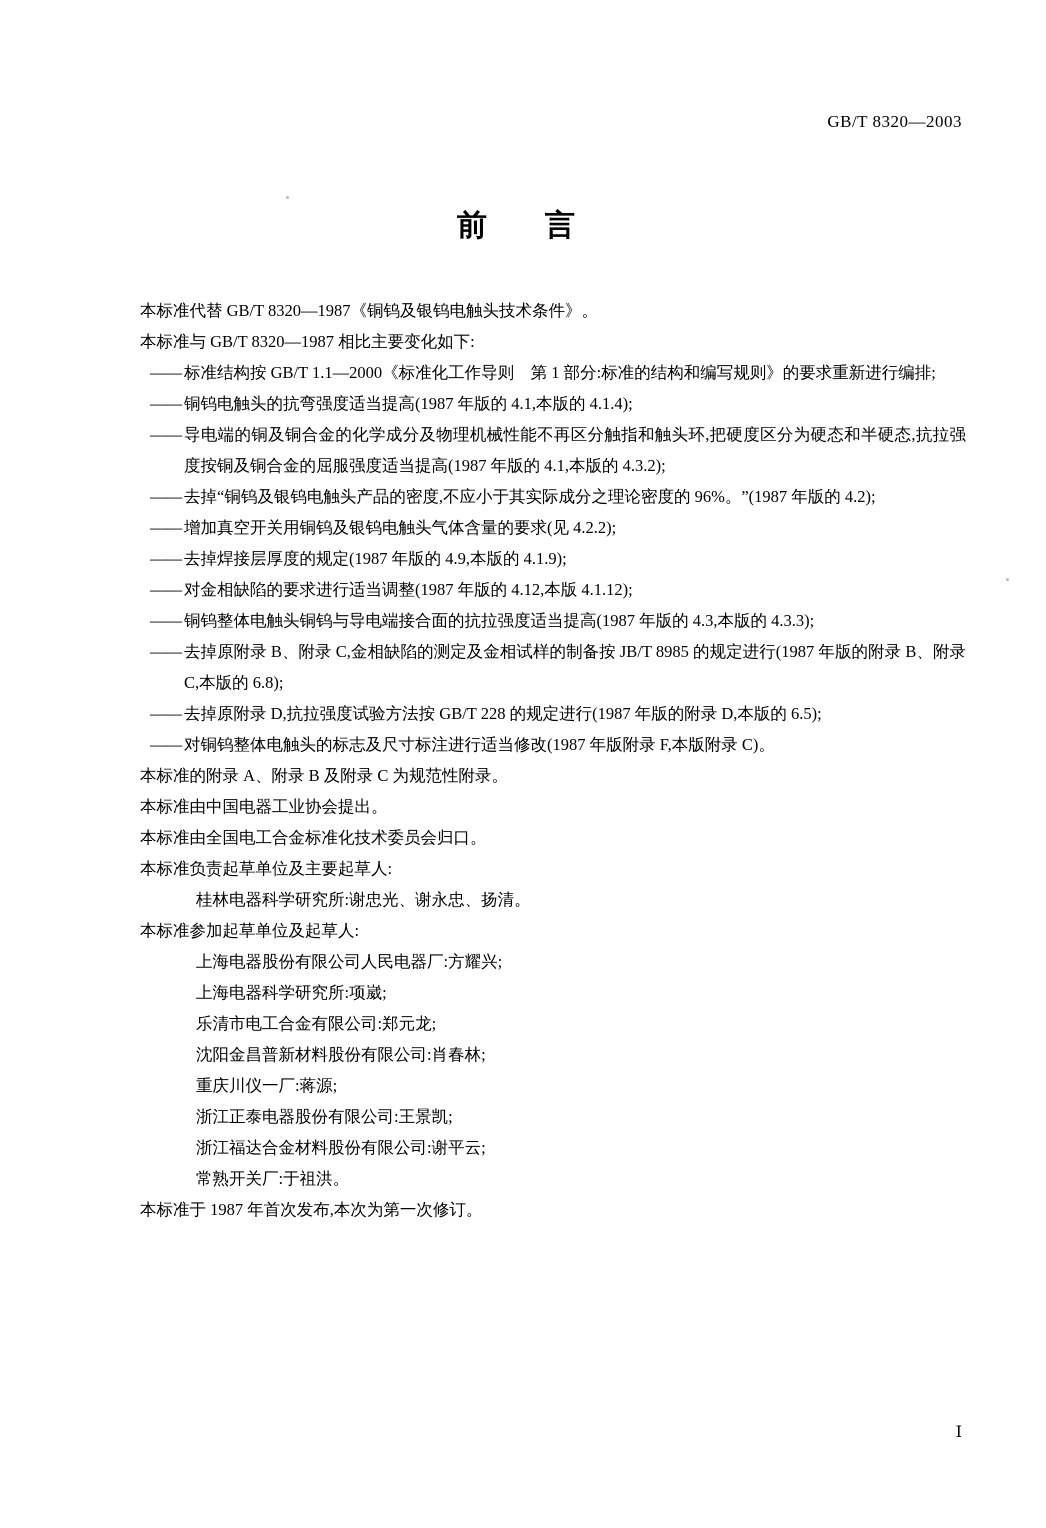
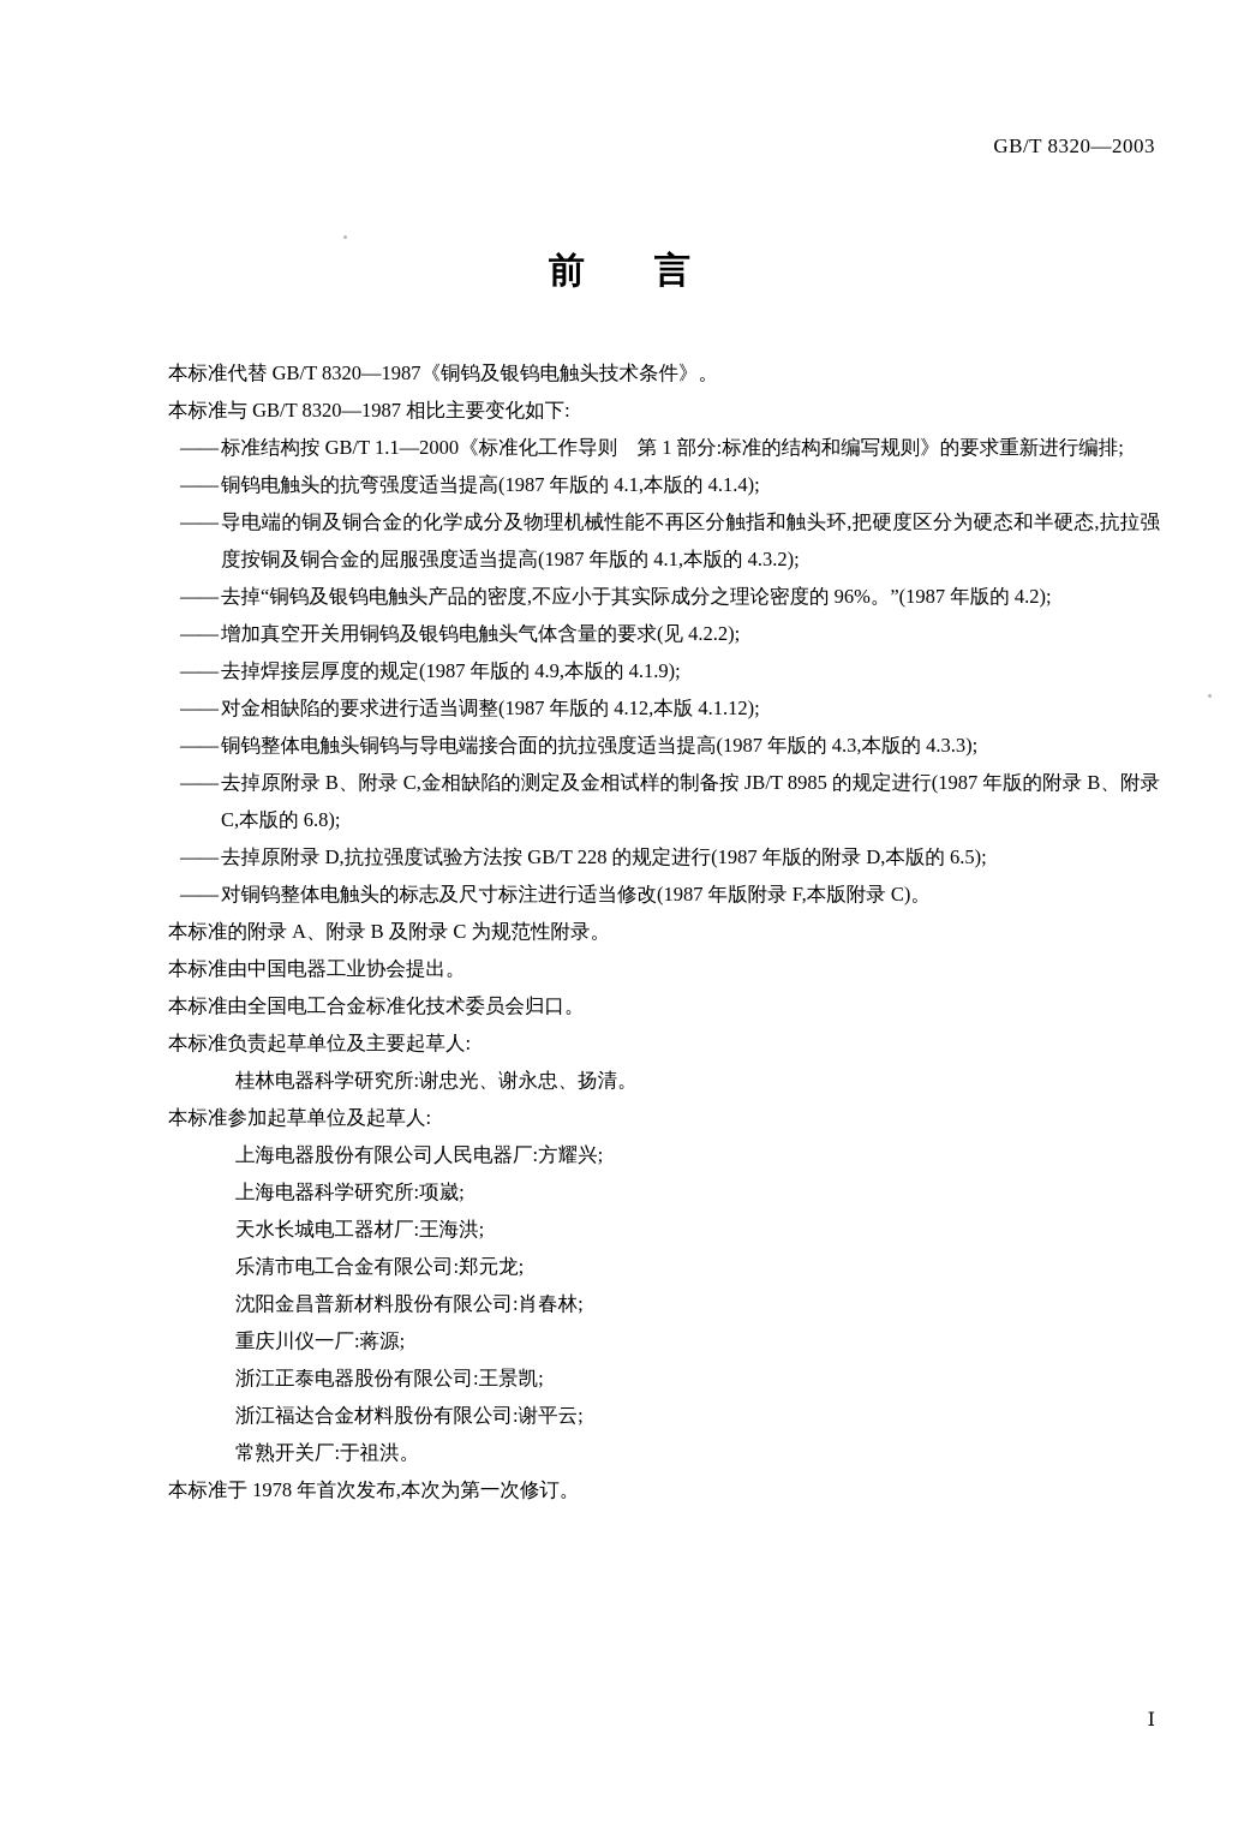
  GB/T 8320—2003
  前 言
  本标准代替 GB/T 8320—1987《铜钨及银钨电触头技术条件》。
  本标准与 GB/T 8320—1987 相比主要变化如下:
  ——
  标准结构按 GB/T 1.1—2000《标准化工作导则 第 1 部分:标准的结构和编写规则》的要求重新进行编排;
  ——
  铜钨电触头的抗弯强度适当提高(1987 年版的 4.1,本版的 4.1.4);
  ——
  导电端的铜及铜合金的化学成分及物理机械性能不再区分触指和触头环,把硬度区分为硬态和半硬态,抗拉强度按铜及铜合金的屈服强度适当提高(1987 年版的 4.1,本版的 4.3.2);
  ——
  去掉“铜钨及银钨电触头产品的密度,不应小于其实际成分之理论密度的 96%。”(1987 年版的 4.2);
  ——
  增加真空开关用铜钨及银钨电触头气体含量的要求(见 4.2.2);
  ——
  去掉焊接层厚度的规定(1987 年版的 4.9,本版的 4.1.9);
  ——
  对金相缺陷的要求进行适当调整(1987 年版的 4.12,本版 4.1.12);
  ——
  铜钨整体电触头铜钨与导电端接合面的抗拉强度适当提高(1987 年版的 4.3,本版的 4.3.3);
  ——
  去掉原附录 B、附录 C,金相缺陷的测定及金相试样的制备按 JB/T 8985 的规定进行(1987 年版的附录 B、附录 C,本版的 6.8);
  ——
  去掉原附录 D,抗拉强度试验方法按 GB/T 228 的规定进行(1987 年版的附录 D,本版的 6.5);
  ——
  对铜钨整体电触头的标志及尺寸标注进行适当修改(1987 年版附录 F,本版附录 C)。
  本标准的附录 A、附录 B 及附录 C 为规范性附录。
  本标准由中国电器工业协会提出。
  本标准由全国电工合金标准化技术委员会归口。
  本标准负责起草单位及主要起草人:
  桂林电器科学研究所:谢忠光、谢永忠、扬清。
  本标准参加起草单位及起草人:
  上海电器股份有限公司人民电器厂:方耀兴;
  上海电器科学研究所:项崴;
+ 天水长城电工器材厂:王海洪;
  乐清市电工合金有限公司:郑元龙;
  沈阳金昌普新材料股份有限公司:肖春林;
  重庆川仪一厂:蒋源;
  浙江正泰电器股份有限公司:王景凯;
  浙江福达合金材料股份有限公司:谢平云;
  常熟开关厂:于祖洪。
- 本标准于 1987 年首次发布,本次为第一次修订。
+ 本标准于 1978 年首次发布,本次为第一次修订。
  Ⅰ
